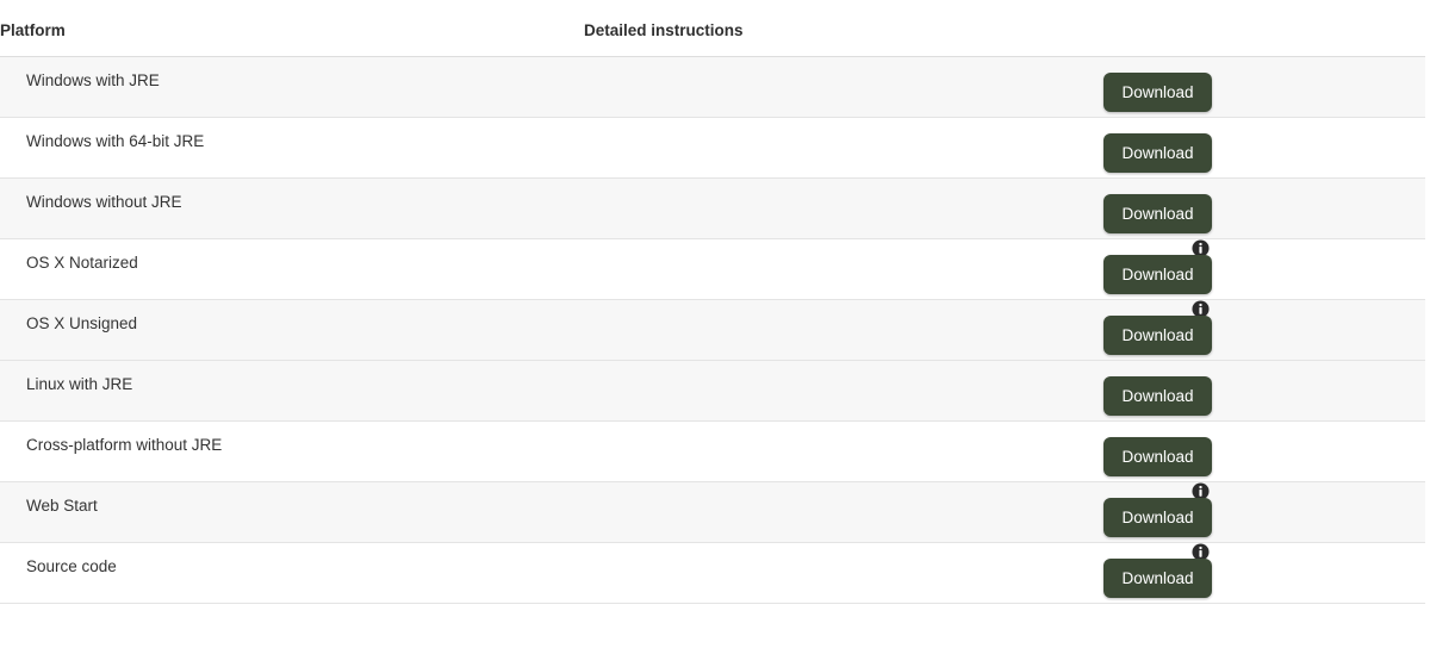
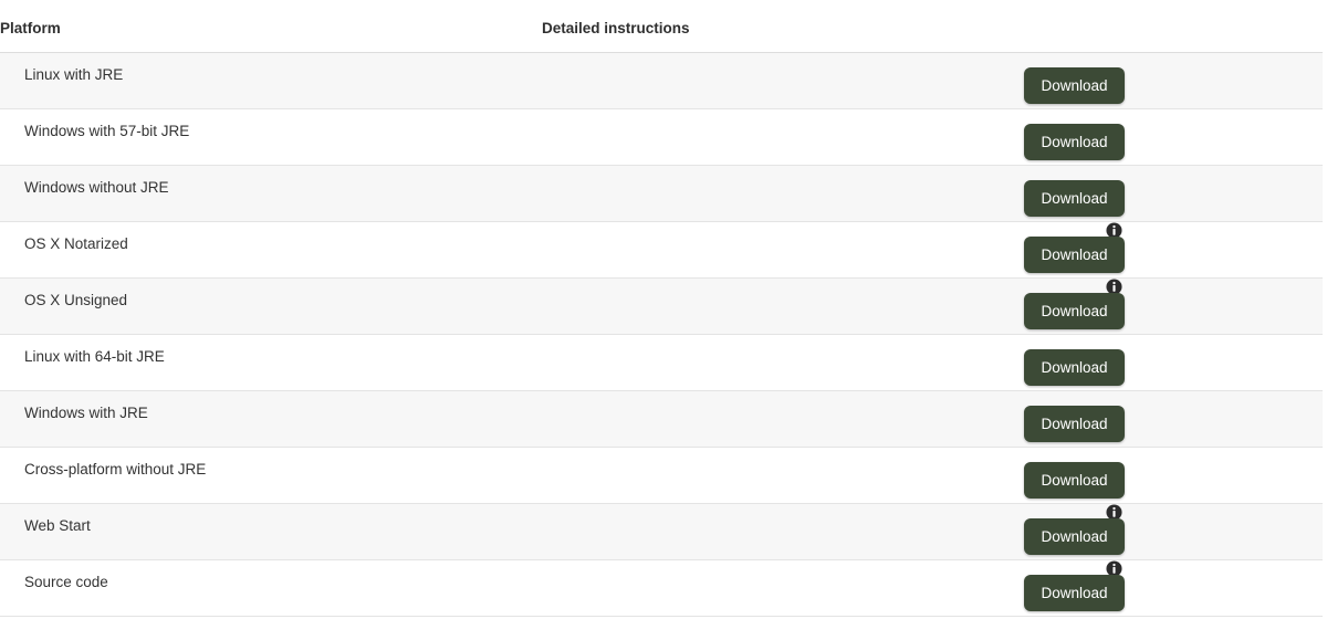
  Platform	Detailed instructions
- Windows with JRE		Download
+ Linux with JRE		Download
- Windows with 64-bit JRE		Download
+ Windows with 57-bit JRE		Download
  Windows without JRE		Download
  OS X Notarized		Download
  OS X Unsigned		Download
+ Linux with 64-bit JRE		Download
- Linux with JRE		Download
+ Windows with JRE		Download
  Cross-platform without JRE		Download
  Web Start		Download
  Source code		Download
